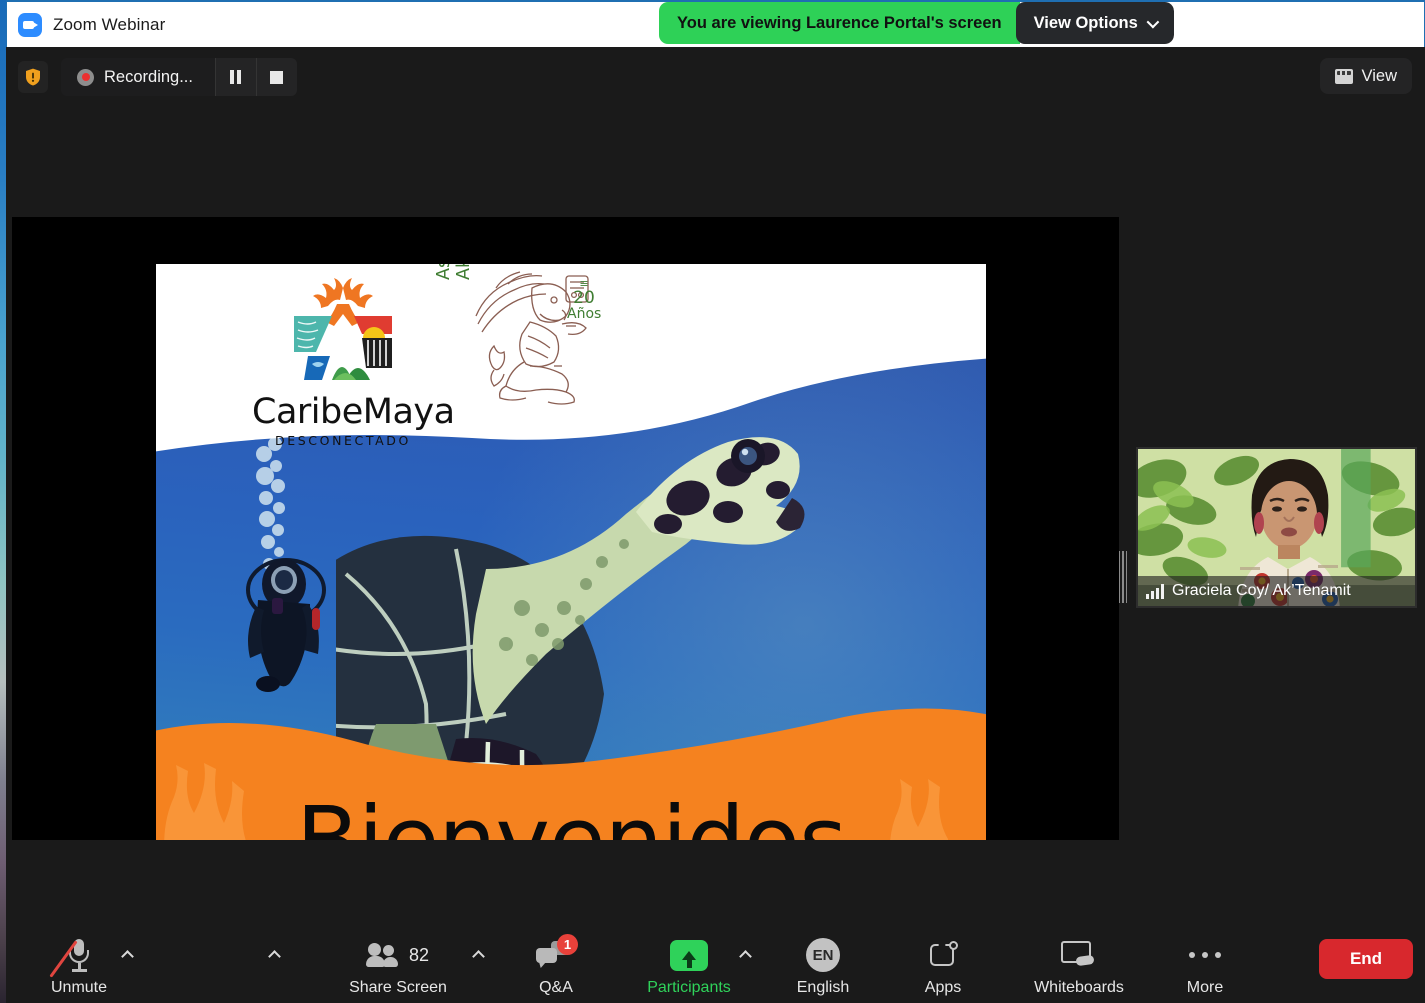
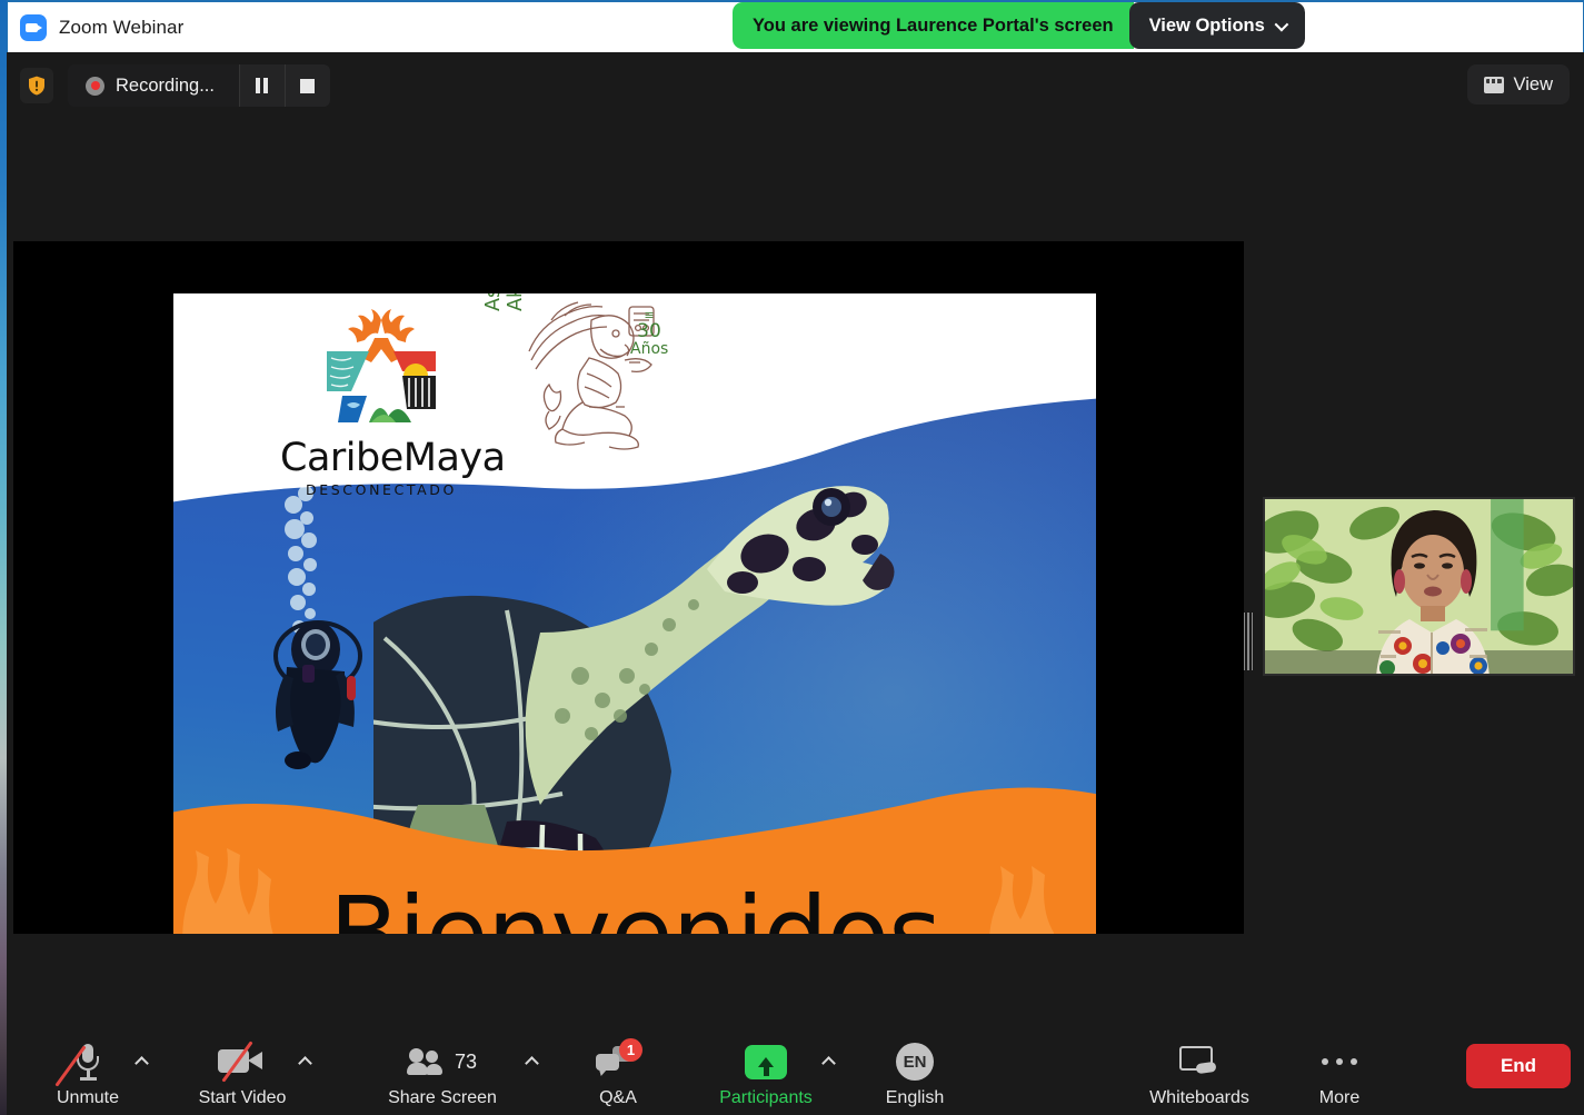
  Zoom Webinar
  You are viewing Laurence Portal's screen
  View Options
  Recording...
  View
  CaribeMay
  DESCONECTADO
  ≡
- 20
+ 30
  Años
- Graciela Coy/ Ak’Tenamit
  Unmute
+ Start Video
- 82
+ 73
  Share Screen
  1
  Q&A
  Participants
  EN
  English
- Apps
  Whiteboards
  More
  End
